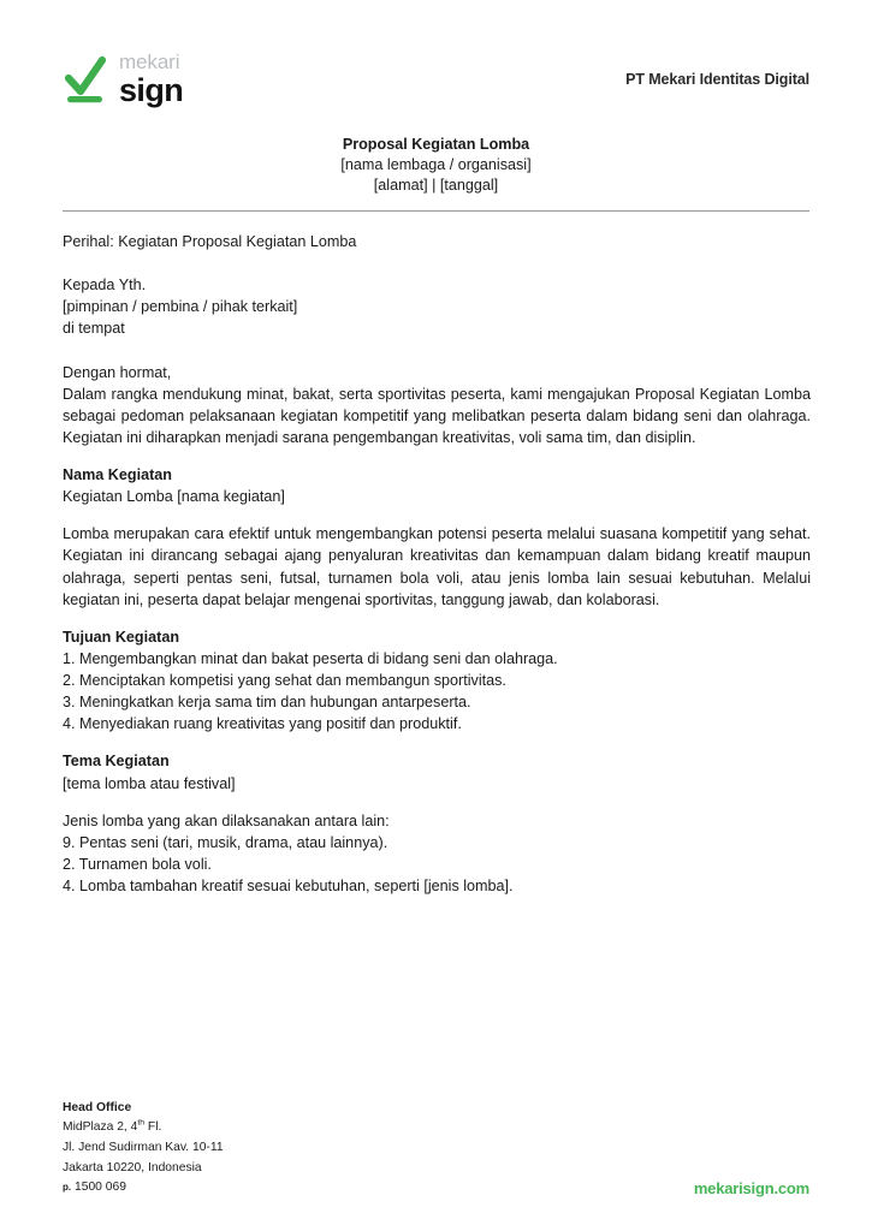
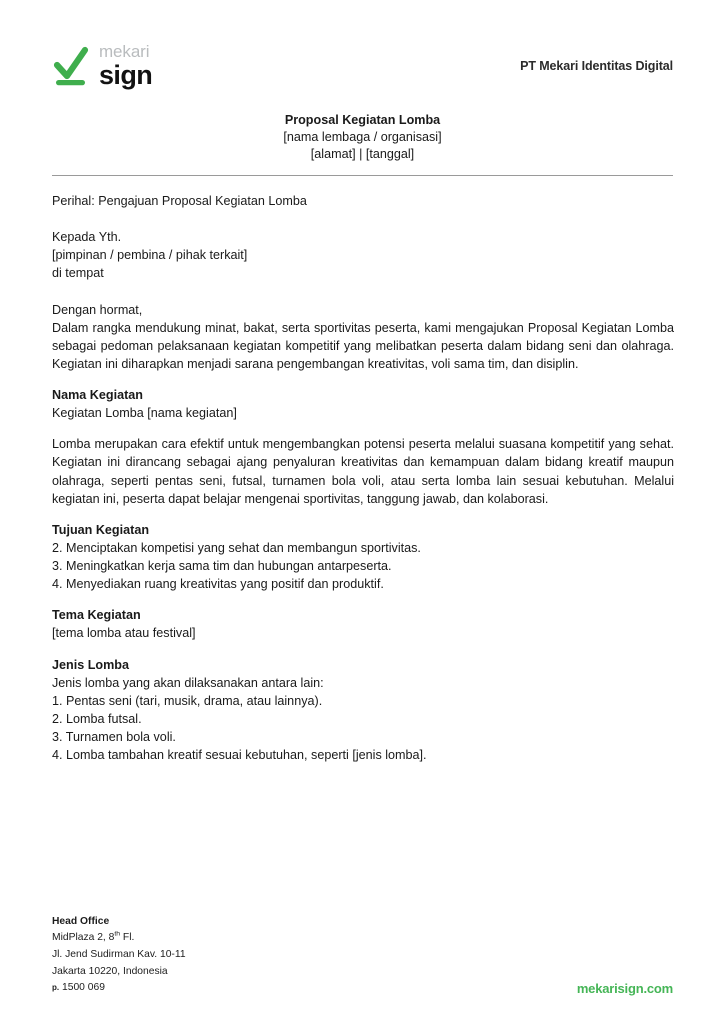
  mekari
  sign
  PT Mekari Identitas Digital
  Proposal Kegiatan Lomba
  [nama lembaga / organisasi]
  [alamat] | [tanggal]
- Perihal: Kegiatan Proposal Kegiatan Lomba
+ Perihal: Pengajuan Proposal Kegiatan Lomba
  Kepada Yth.
  [pimpinan / pembina / pihak terkait]
  di tempat
  Dengan hormat,
  Dalam rangka mendukung minat, bakat, serta sportivitas peserta, kami mengajukan Proposal Kegiatan Lomba sebagai pedoman pelaksanaan kegiatan kompetitif yang melibatkan peserta dalam bidang seni dan olahraga. Kegiatan ini diharapkan menjadi sarana pengembangan kreativitas, voli sama tim, dan disiplin.
  Nama Kegiatan
  Kegiatan Lomba [nama kegiatan]
- Lomba merupakan cara efektif untuk mengembangkan potensi peserta melalui suasana kompetitif yang sehat. Kegiatan ini dirancang sebagai ajang penyaluran kreativitas dan kemampuan dalam bidang kreatif maupun olahraga, seperti pentas seni, futsal, turnamen bola voli, atau jenis lomba lain sesuai kebutuhan. Melalui kegiatan ini, peserta dapat belajar mengenai sportivitas, tanggung jawab, dan kolaborasi.
+ Lomba merupakan cara efektif untuk mengembangkan potensi peserta melalui suasana kompetitif yang sehat. Kegiatan ini dirancang sebagai ajang penyaluran kreativitas dan kemampuan dalam bidang kreatif maupun olahraga, seperti pentas seni, futsal, turnamen bola voli, atau serta lomba lain sesuai kebutuhan. Melalui kegiatan ini, peserta dapat belajar mengenai sportivitas, tanggung jawab, dan kolaborasi.
  Tujuan Kegiatan
- 1. Mengembangkan minat dan bakat peserta di bidang seni dan olahraga.
  2. Menciptakan kompetisi yang sehat dan membangun sportivitas.
  3. Meningkatkan kerja sama tim dan hubungan antarpeserta.
  4. Menyediakan ruang kreativitas yang positif dan produktif.
  Tema Kegiatan
  [tema lomba atau festival]
+ Jenis Lomba
  Jenis lomba yang akan dilaksanakan antara lain:
- 9. Pentas seni (tari, musik, drama, atau lainnya).
+ 1. Pentas seni (tari, musik, drama, atau lainnya).
+ 2. Lomba futsal.
- 2. Turnamen bola voli.
+ 3. Turnamen bola voli.
  4. Lomba tambahan kreatif sesuai kebutuhan, seperti [jenis lomba].
  Head Office
- MidPlaza 2, 4 Fl.
+ MidPlaza 2, 8 Fl.
  Jl. Jend Sudirman Kav. 10-11
  Jakarta 10220, Indonesia
  p. 1500 069
  mekarisign.com
